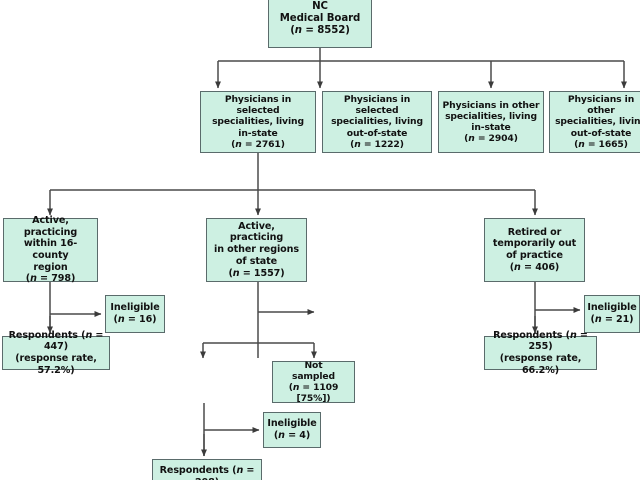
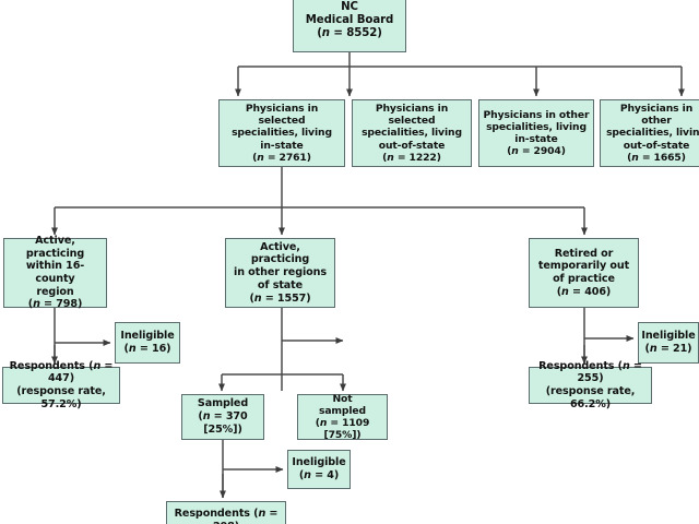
  Medical Board
  (n = 8552)
  Physicians in selected
  specialities, living
  in-state
  (n = 2761)
  Physicians in selected
  specialities, living
  out-of-state
  (n = 1222)
  Physicians in other
  specialities, living
  in-state
  (n = 2904)
  Physicians in other
  specialities, livin
  out-of-state
  (n = 1665)
  Active, practicing
  within 16-county
  region
  (n = 798)
  Active, practicing
  in other regions
  of state
  (n = 1557)
  Retired or
  temporarily out
  of practice
  (n = 406)
  Ineligible
  (n = 16)
  Ineligible
  (n = 21)
  Respondents (n = 447)
  (response rate, 57.2%)
  Respondents (n = 255)
  (response rate, 66.2%)
+ Sampled
+ (n = 370 [25%])
  Not
  sampled
  (n = 1109 [75%])
  Ineligible
  (n = 4)
  Respondents (n =
